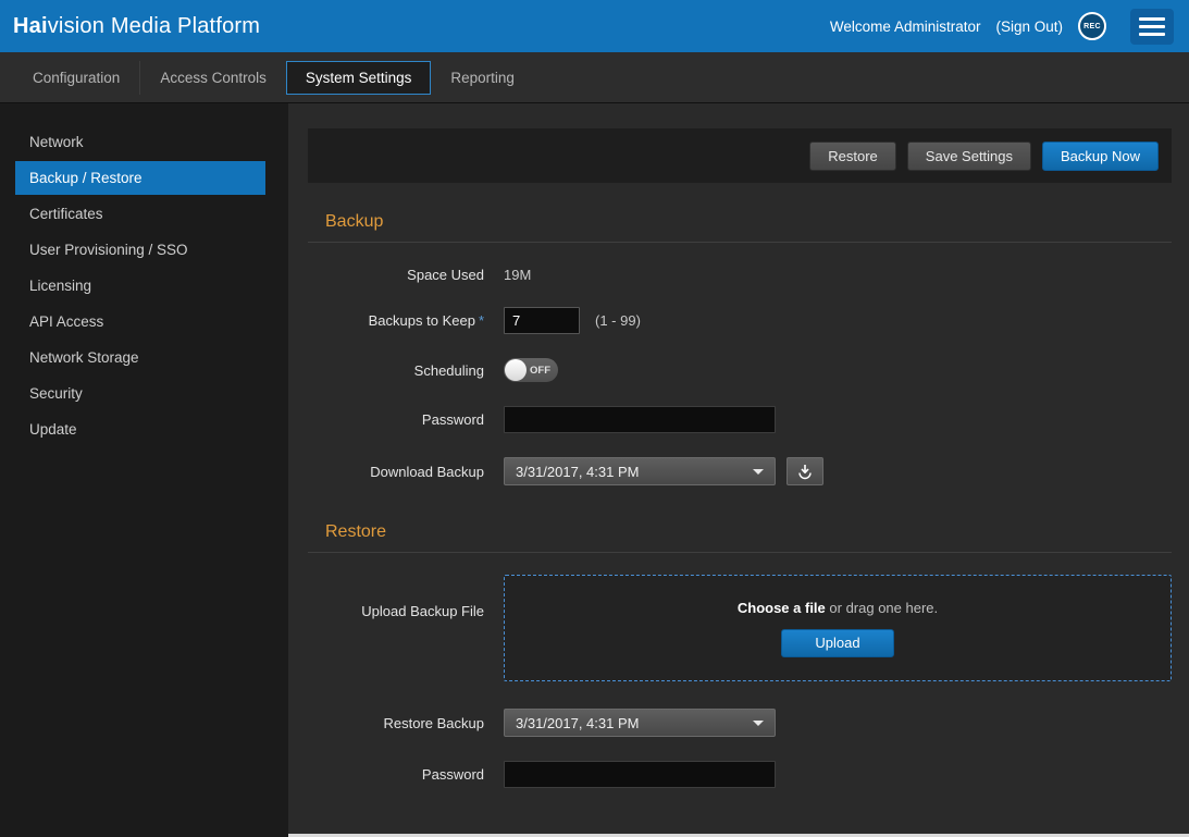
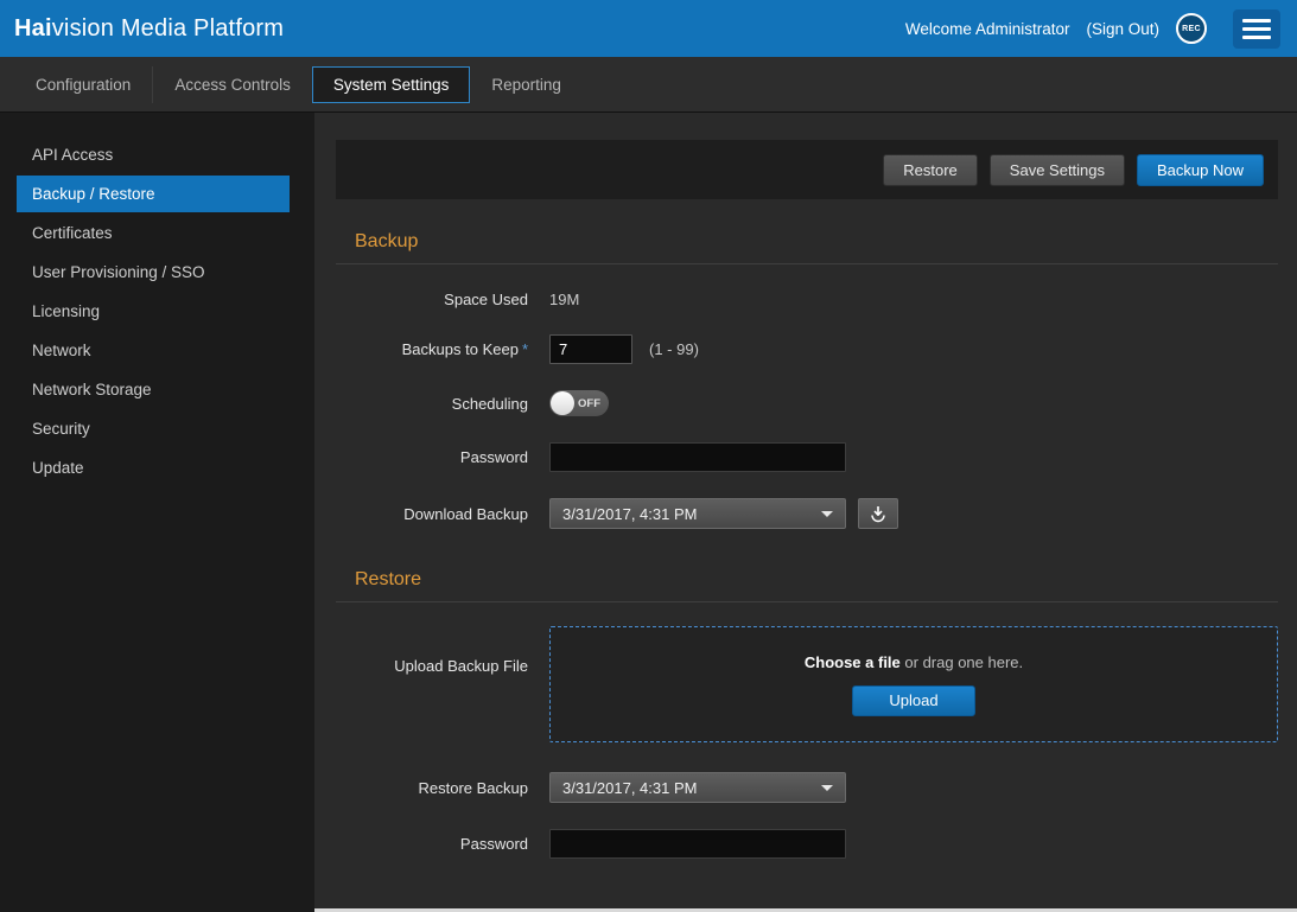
  Haivision Media Platform
  Welcome Administrator
  (Sign Out)
  Configuration
  Access Controls
  System Settings
  Reporting
- Network
+ API Access
  Backup / Restore
  Certificates
  User Provisioning / SSO
  Licensing
- API Access
+ Network
  Network Storage
  Security
  Update
  Restore
  Save Settings
  Backup Now
  Backup
  Space Used
  19M
  Backups to Keep *
  7
  (1 - 99)
  Scheduling
  OFF
  Password
  Download Backup
  3/31/2017, 4:31 PM
  Restore
  Upload Backup File
  Choose a file or drag one here.
  Upload
  Restore Backup
  3/31/2017, 4:31 PM
  Password
